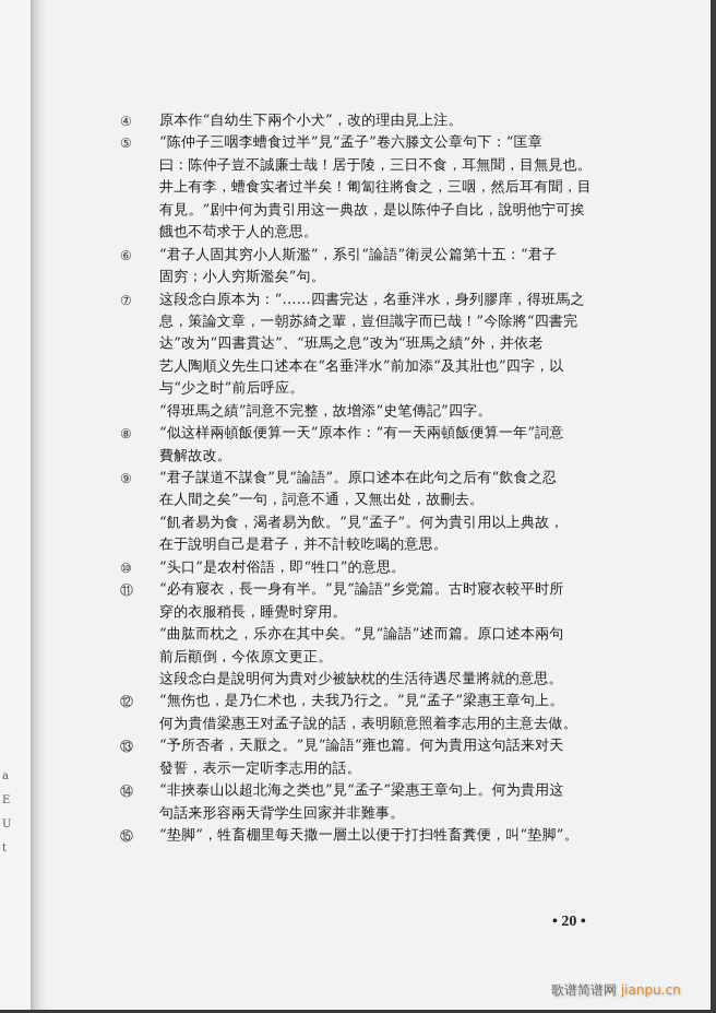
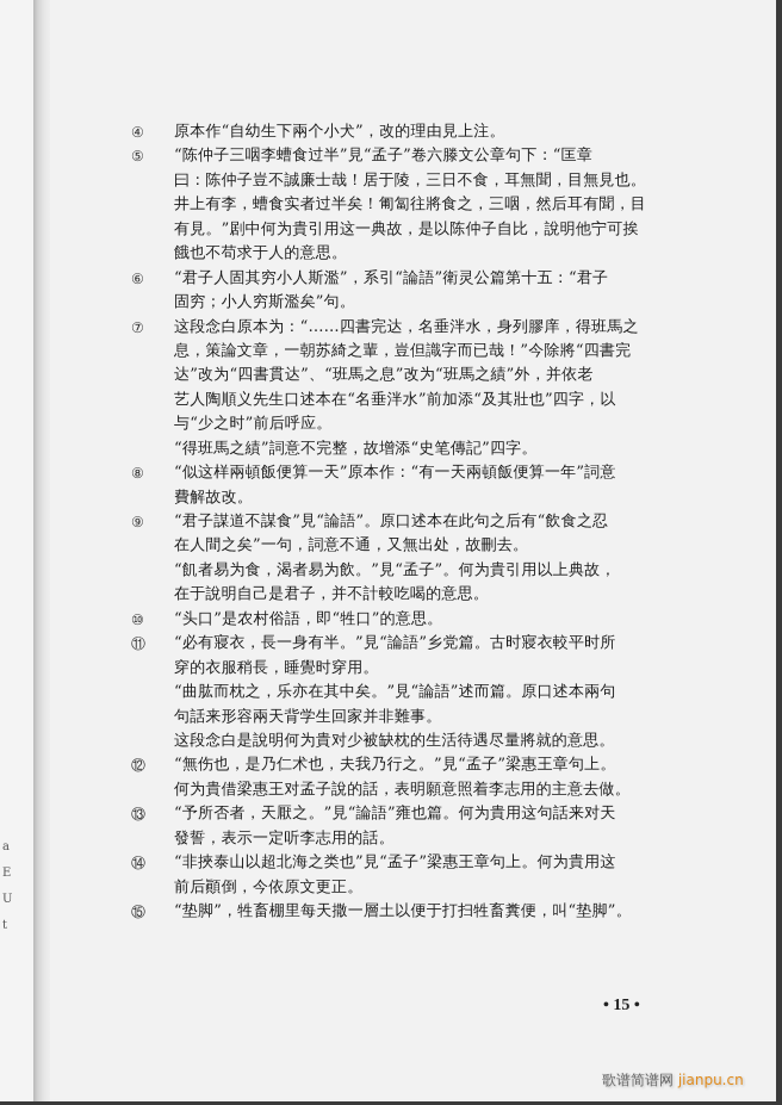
  a
  E
  U
  t
  ④
  原本作“自幼生下兩个小犬”，改的理由見上注。
  ⑤
  “陈仲子三咽李螬食过半”見“孟子”卷六滕文公章句下：“匡章
  曰：陈仲子豈不誠廉士哉！居于陵，三日不食，耳無聞，目無見也。
  井上有李，螬食实者过半矣！匍匐往將食之，三咽，然后耳有聞，目
  有見。”剧中何为貴引用这一典故，是以陈仲子自比，說明他宁可挨
  餓也不苟求于人的意思。
  ⑥
  “君子人固其穷小人斯濫”，系引“論語”衛灵公篇第十五：“君子
  固穷；小人穷斯濫矣”句。
  ⑦
  这段念白原本为：“……四書完达，名垂泮水，身列膠庠，得班馬之
  息，策論文章，一朝苏綺之輩，豈但識字而已哉！”今除將“四書完
  达”改为“四書貫达”、“班馬之息”改为“班馬之績”外，并依老
  艺人陶順义先生口述本在“名垂泮水”前加添“及其壯也”四字，以
  与“少之时”前后呼应。
  “得班馬之績”詞意不完整，故增添“史笔傳記”四字。
  ⑧
  “似这样兩頓飯便算一天”原本作：“有一天兩頓飯便算一年”詞意
  費解故改。
  ⑨
  “君子謀道不謀食”見“論語”。原口述本在此句之后有“飲食之忍
  在人間之矣”一句，詞意不通，又無出处，故刪去。
  “飢者易为食，渴者易为飲。”見“孟子”。何为貴引用以上典故，
  在于說明自己是君子，并不計較吃喝的意思。
  ⑩
  “头口”是农村俗語，即“牲口”的意思。
  ⑪
  “必有寢衣，長一身有半。”見“論語”乡党篇。古时寢衣較平时所
  穿的衣服稍長，睡覺时穿用。
  “曲肱而枕之，乐亦在其中矣。”見“論語”述而篇。原口述本兩句
- 前后顚倒，今依原文更正。
+ 句話来形容兩天背学生回家并非難事。
  这段念白是說明何为貴对少被缺枕的生活待遇尽量將就的意思。
  ⑫
  “無伤也，是乃仁术也，夫我乃行之。”見“孟子”梁惠王章句上。
  何为貴借梁惠王对孟子說的話，表明願意照着李志用的主意去做。
  ⑬
  “予所否者，天厭之。”見“論語”雍也篇。何为貴用这句話来对天
  發誓，表示一定听李志用的話。
  ⑭
  “非挾泰山以超北海之类也”見“孟子”梁惠王章句上。何为貴用这
- 句話来形容兩天背学生回家并非難事。
+ 前后顚倒，今依原文更正。
  ⑮
  “垫脚”，牲畜棚里每天撒一層土以便于打扫牲畜糞便，叫“垫脚”。
- • 20 •
+ • 15 •
  歌谱简谱网 jianpu.cn
